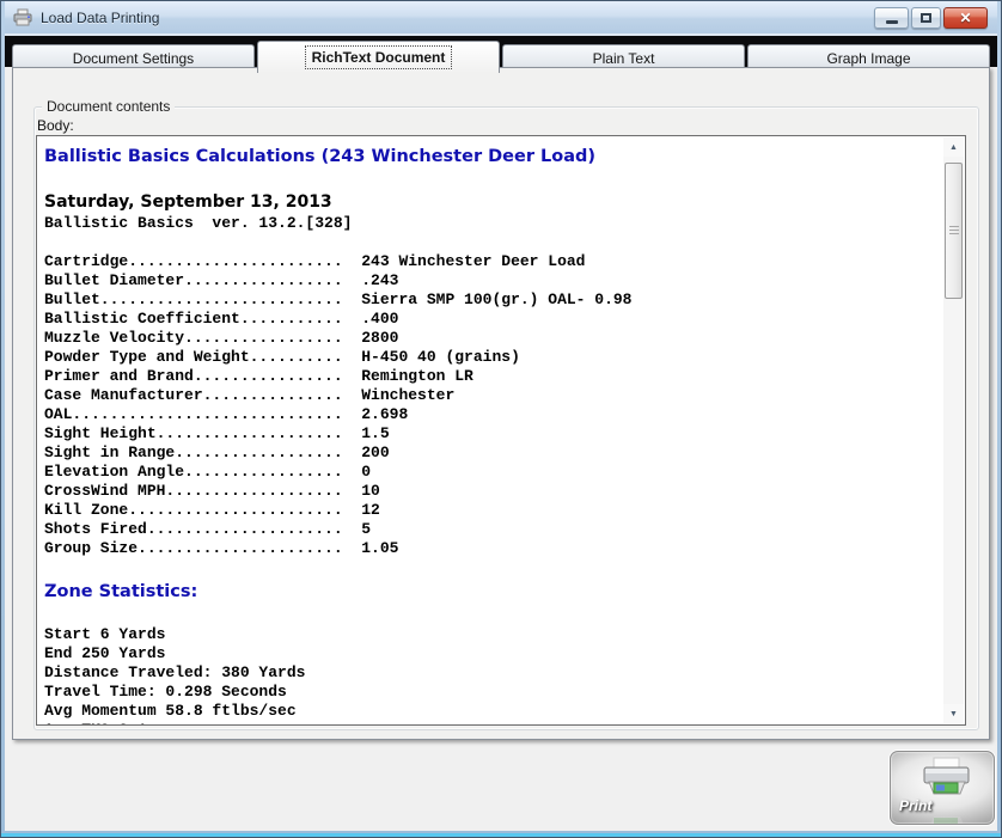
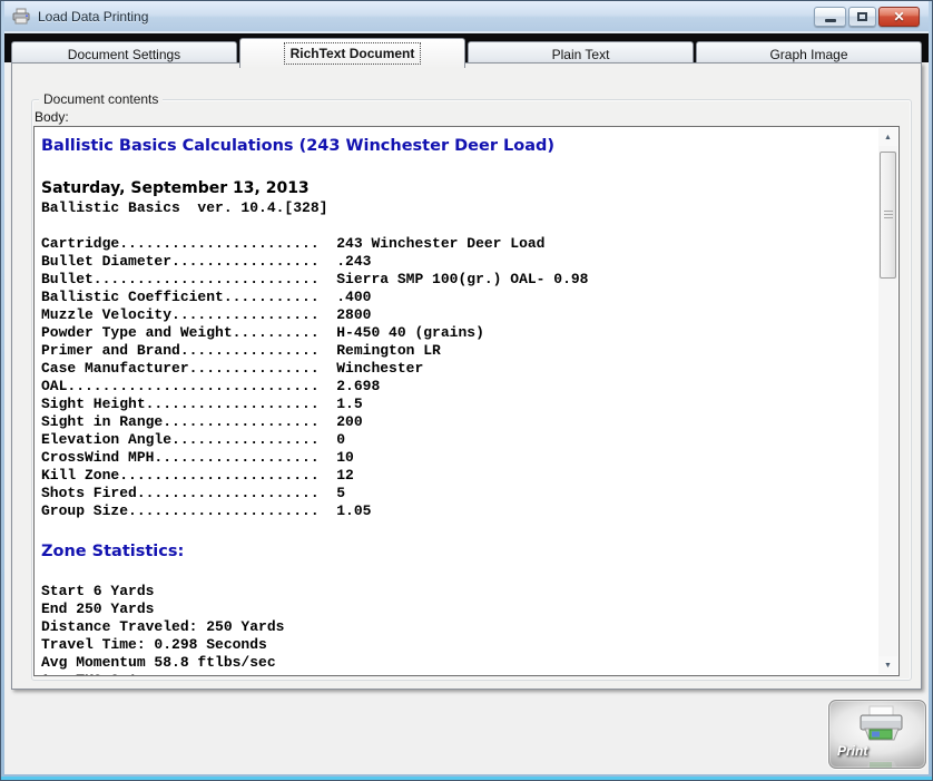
  Load Data Printing
  ✕
  Document Settings
  RichText Document
  Plain Text
  Graph Image
  Document contents
  Body:
  Ballistic Basics Calculations (243 Winchester Deer Load)
  Saturday, September 13, 2013
- Ballistic Basics ver. 13.2.[328]
+ Ballistic Basics ver. 10.4.[328]
  Cartridge....................... 243 Winchester Deer Load
  Bullet Diameter................. .243
  Bullet.......................... Sierra SMP 100(gr.) OAL- 0.98
  Ballistic Coefficient........... .400
  Muzzle Velocity................. 2800
  Powder Type and Weight.......... H-450 40 (grains)
  Primer and Brand................ Remington LR
  Case Manufacturer............... Winchester
  OAL............................. 2.698
  Sight Height.................... 1.5
  Sight in Range.................. 200
  Elevation Angle................. 0
  CrossWind MPH................... 10
  Kill Zone....................... 12
  Shots Fired..................... 5
  Group Size...................... 1.05
  Zone Statistics:
  Start 6 Yards
  End 250 Yards
- Distance Traveled: 380 Yards
+ Distance Traveled: 250 Yards
  Travel Time: 0.298 Seconds
  Avg Momentum 58.8 ftlbs/sec
  Print
